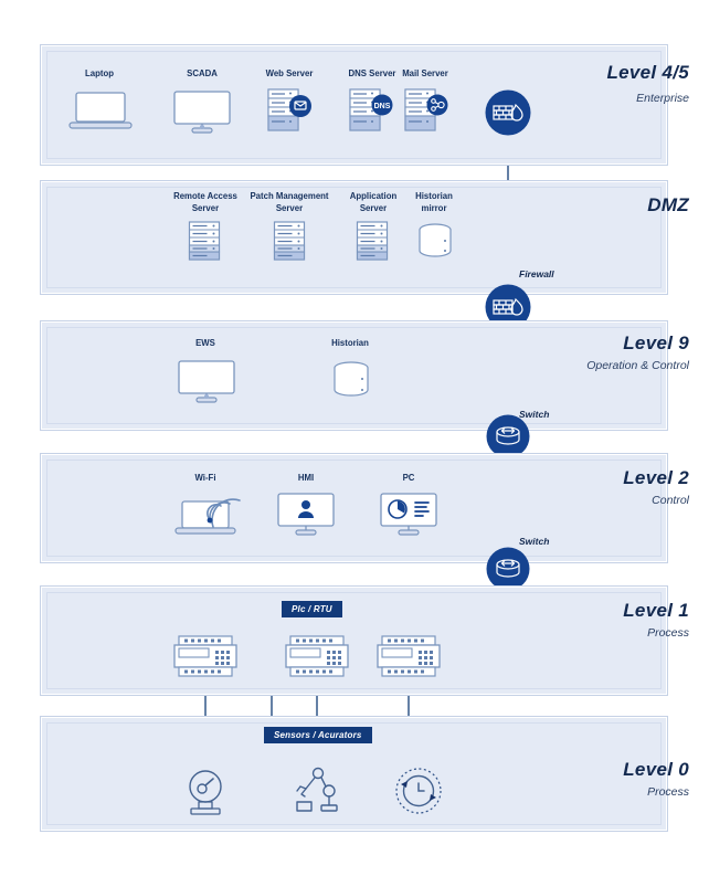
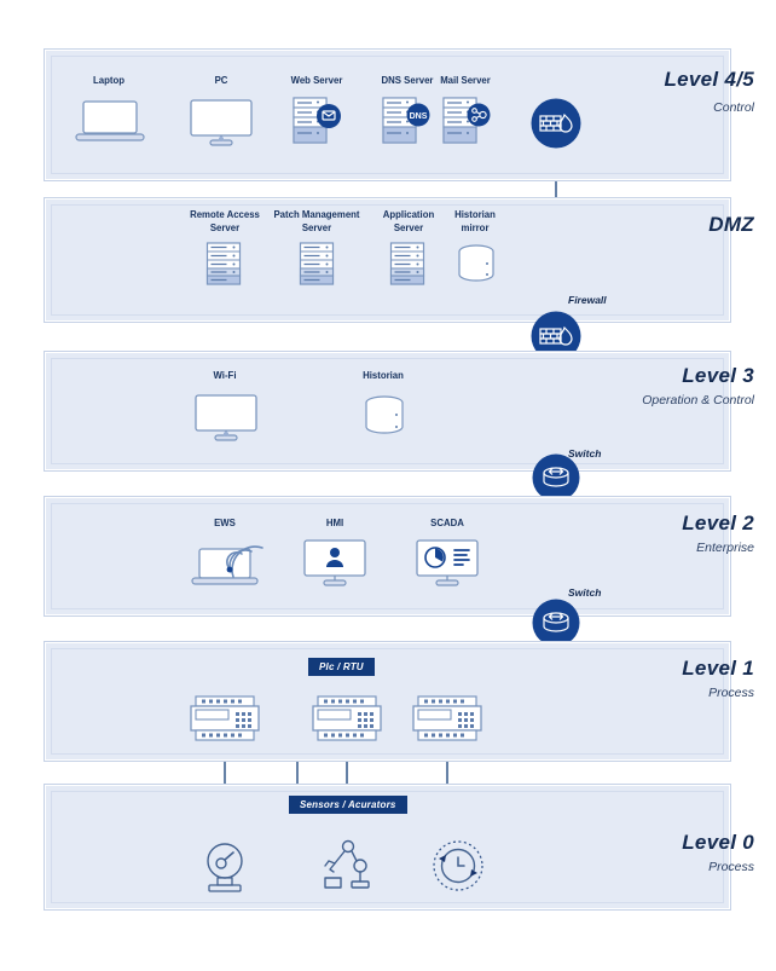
  Level 4/5
- Enterprise
+ Control
  Laptop
- SCADA
+ PC
  Web Server
  DNS Server
  Mail Server
  DMZ
  Firewall
  Remote Access
  Server
  Patch Management
  Server
  Application
  Server
  Historian
  mirror
- Level 9
+ Level 3
  Operation & Control
  Switch
- EWS
+ Wi-Fi
  Historian
  Level 2
- Control
+ Enterprise
  Switch
- Wi-Fi
+ EWS
  HMI
- PC
+ SCADA
  Level 1
  Process
  Plc / RTU
  Level 0
  Process
  Sensors / Acurators
